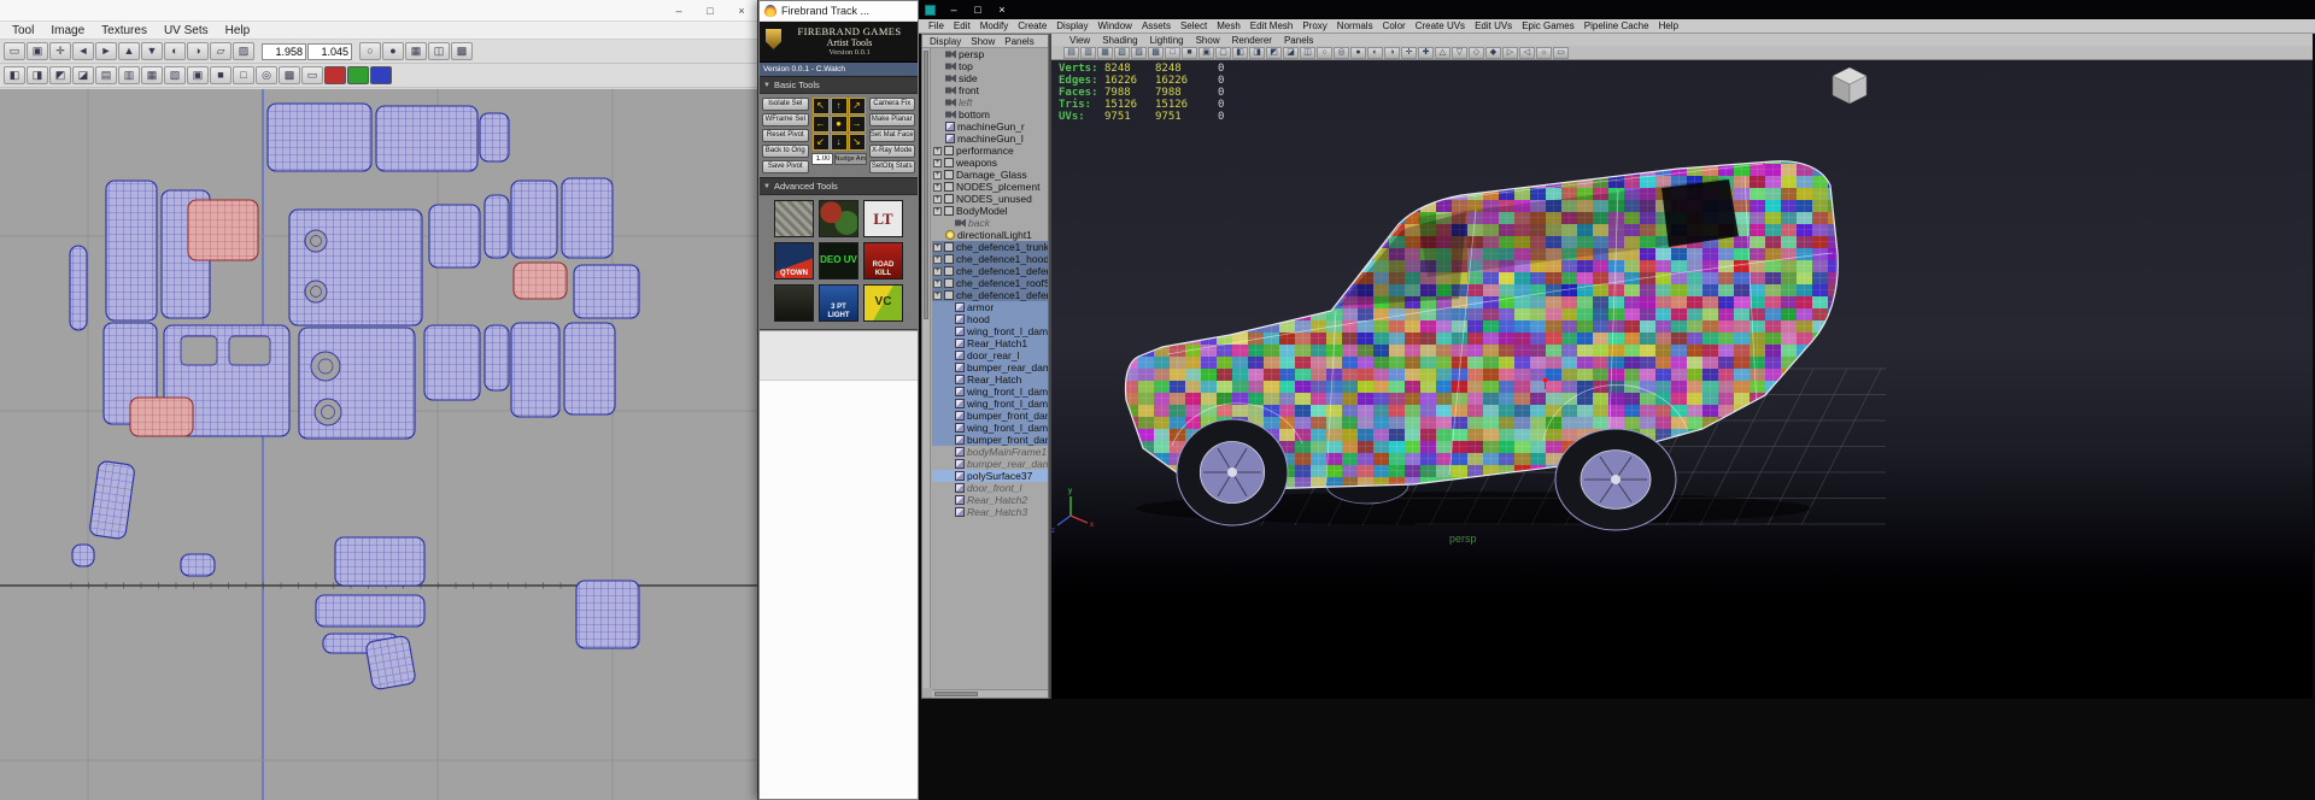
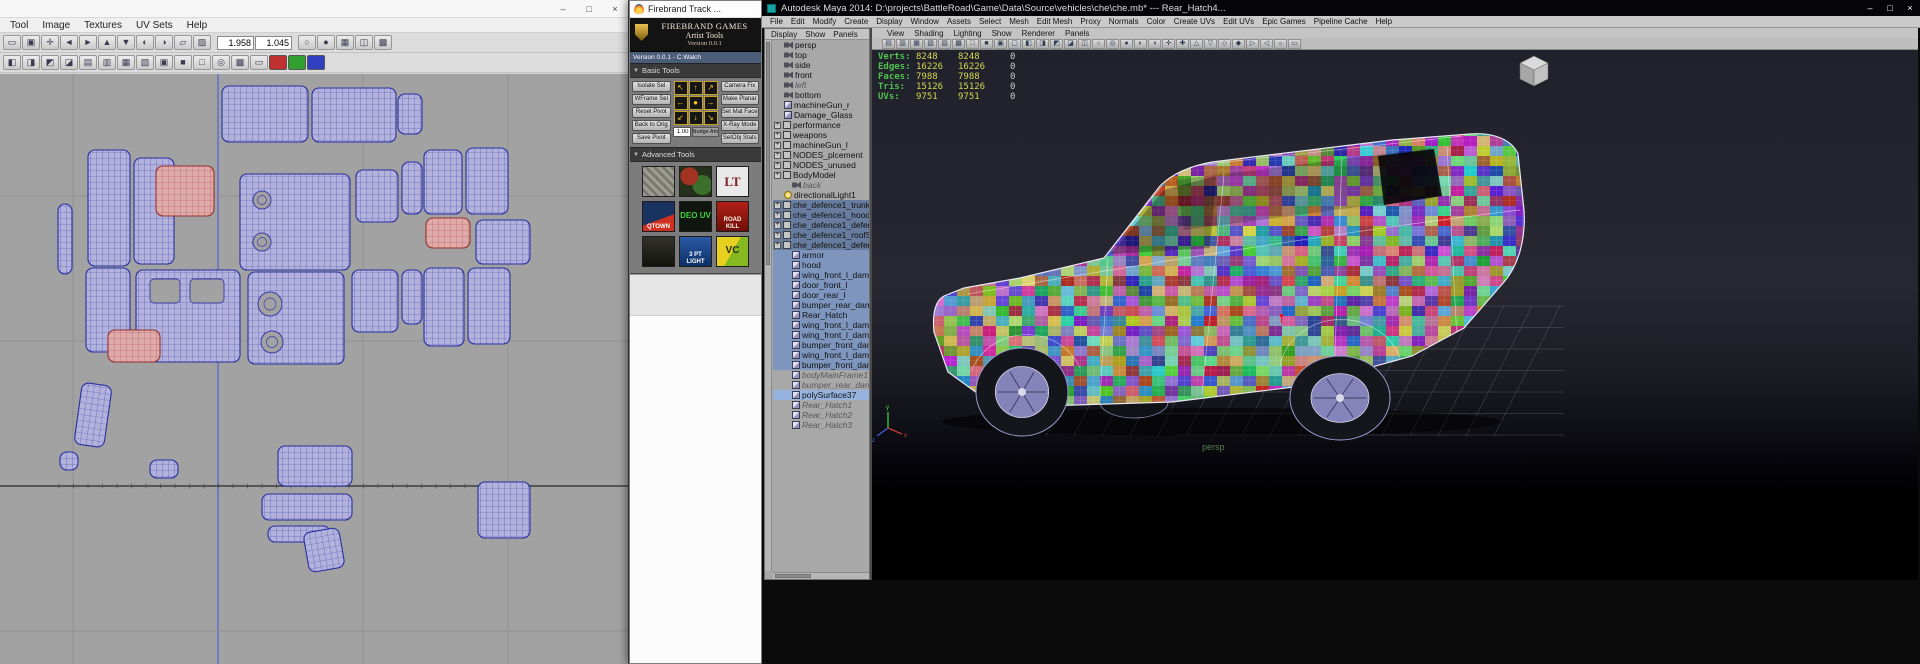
  –
  □
  ×
  Tool
  Image
  Textures
  UV Sets
  Help
  ▭
  ▣
  ✛
  ◄
  ►
  ▲
  ▼
  ◐
  ◑
  ▱
  ▨
  1.958
  1.045
  ○
  ●
  ▦
  ◫
  ▩
  ◧
  ◨
  ◩
  ◪
  ▤
  ▥
  ▦
  ▧
  ▣
  ■
  □
  ◎
  ▩
  ▭
  Firebrand Track ...
  FIREBRAND GAMES
  Artist Tools
  Basic Tools
  ↖
  ↑
  ↗
  ←
  ●
  →
  ↙
  ↓
  ↘
  Advanced Tools
  LT
  DEO UV
  VC
+ Autodesk Maya 2014: D:\projects\BattleRoad\Game\Data\Source\vehicles\che\che.mb* --- Rear_Hatch4...
  –
  □
  ×
  File
  Edit
  Modify
  Create
  Display
  Window
  Assets
  Select
  Mesh
  Edit Mesh
  Proxy
  Normals
  Color
  Create UVs
  Edit UVs
  Epic Games
  Pipeline Cache
  Help
  Display
  Show
  Panels
  persp
  top
  side
  front
  left
  bottom
  machineGun_r
- machineGun_l
+ Damage_Glass
  performance
  weapons
- Damage_Glass
+ machineGun_l
  NODES_plcement
  NODES_unused
  BodyModel
  back
  directionalLight1
  che_defence1_trunk
  che_defence1_hood
  che_defence1_defe
  che_defence1_roofS
  armor
  hood
  wing_front_l_dam
- Rear_Hatch1
+ door_front_l
  door_rear_l
  bumper_rear_dam
  Rear_Hatch
  wing_front_l_dam
  wing_front_l_dam
  bumper_front_da
  wing_front_l_dam
  bumper_front_da
  bodyMainFrame1
  bumper_rear_dam
  polySurface37
- door_front_l
+ Rear_Hatch1
  Rear_Hatch2
  Rear_Hatch3
  View
  Shading
  Lighting
  Show
  Renderer
  Panels
  Verts:
  8248
  8248
  0
  Edges:
  16226
  16226
  0
  Faces:
  7988
  7988
  0
  Tris:
  15126
  15126
  0
  UVs:
  9751
  9751
  0
  persp
